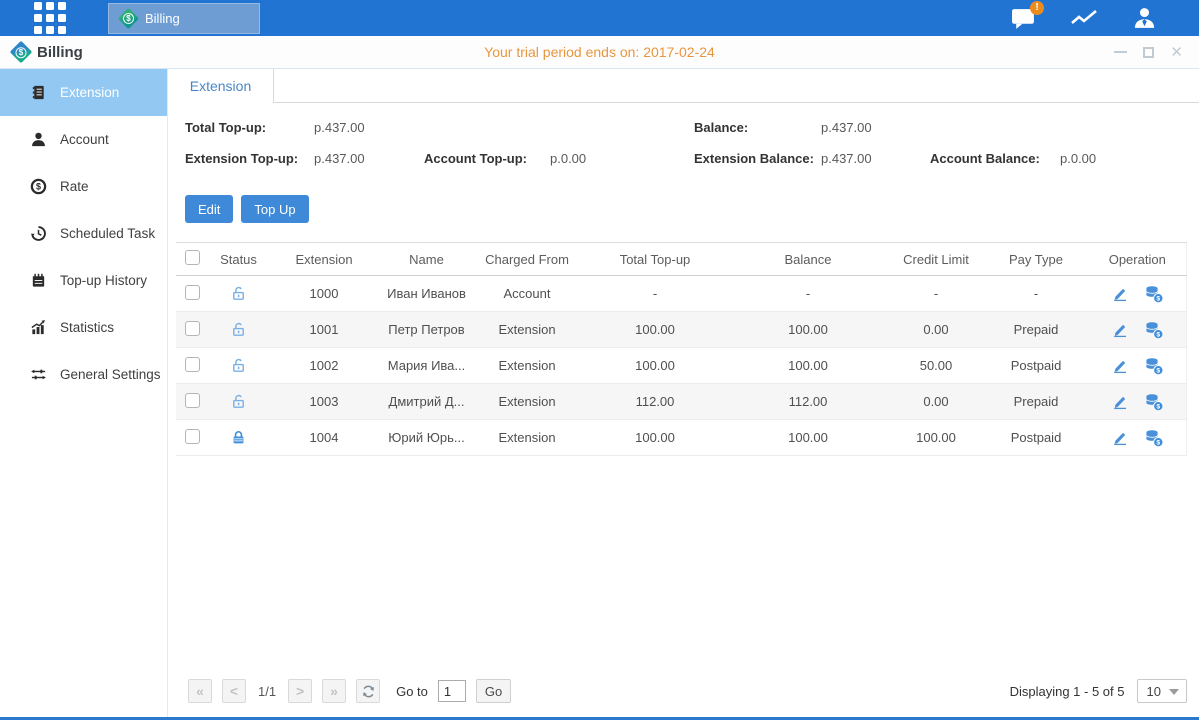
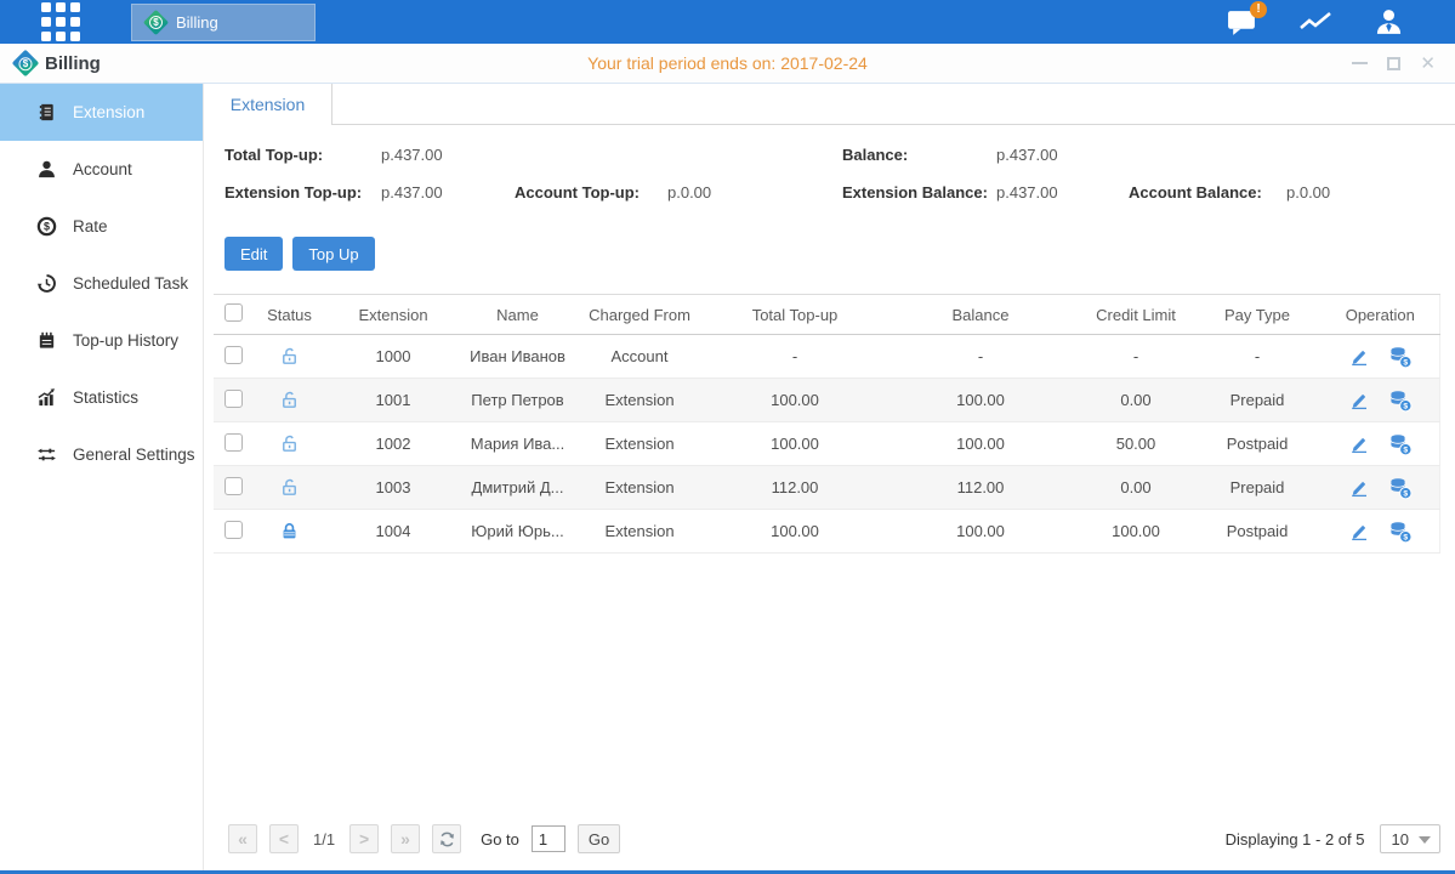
  Billing
  !
  Billing
  Your trial period ends on: 2017-02-24
  ✕
  Extension
  Account
  $
  Rate
  Scheduled Task
  Top-up History
  Statistics
  General Settings
  Extension
  Total Top-up:
  p.437.00
  Balance:
  p.437.00
  Extension Top-up:
  p.437.00
  Account Top-up:
  p.0.00
  Extension Balance:
  p.437.00
  Account Balance:
  p.0.00
  Edit
  Top Up
  	Status	Extension	Name	Charged From	Total Top-up	Balance	Credit Limit	Pay Type	Operation
  		1000	Иван Иванов	Account	-	-	-	-
  		1001	Петр Петров	Extension	100.00	100.00	0.00	Prepaid
  		1002	Мария Ива...	Extension	100.00	100.00	50.00	Postpaid
  		1003	Дмитрий Д...	Extension	112.00	112.00	0.00	Prepaid
  		1004	Юрий Юрь...	Extension	100.00	100.00	100.00	Postpaid
  «
  <
  1/1
  >
  »
  Go to
  1
  Go
- Displaying 1 - 5 of 5
+ Displaying 1 - 2 of 5
  10
